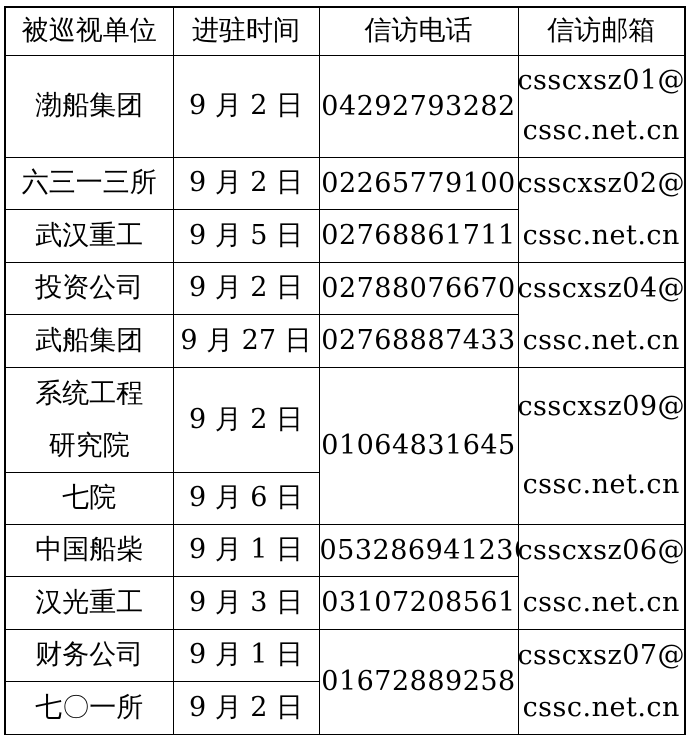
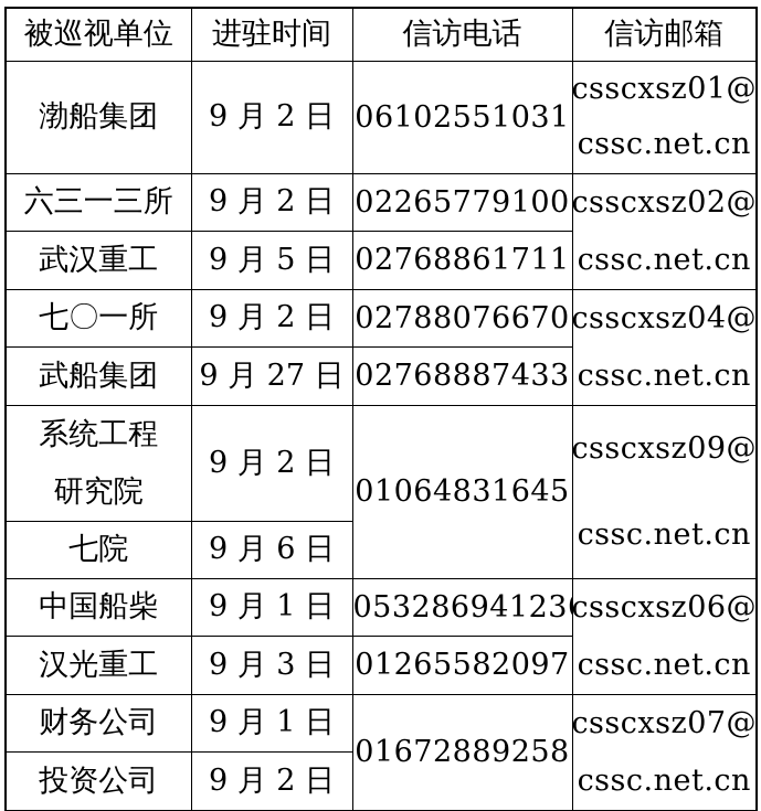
  被巡视单位	进驻时间	信访电话	信访邮箱
- 渤船集团	9 月 2 日	04292793282	csscxsz01@ cssc.net.cn
+ 渤船集团	9 月 2 日	06102551031	csscxsz01@ cssc.net.cn
  六三一三所	9 月 2 日	02265779100	csscxsz02@ cssc.net.cn
  武汉重工	9 月 5 日	02768861711
- 投资公司	9 月 2 日	02788076670	csscxsz04@ cssc.net.cn
+ 七〇一所	9 月 2 日	02788076670	csscxsz04@ cssc.net.cn
  武船集团	9 月 27 日	02768887433
  系统工程 研究院	9 月 2 日	01064831645	csscxsz09@ cssc.net.cn
  七院	9 月 6 日
  中国船柴	9 月 1 日	05328694123	csscxsz06@ cssc.net.cn
- 汉光重工	9 月 3 日	03107208561
+ 汉光重工	9 月 3 日	01265582097
  财务公司	9 月 1 日	01672889258	csscxsz07@ cssc.net.cn
- 七〇一所	9 月 2 日
+ 投资公司	9 月 2 日
